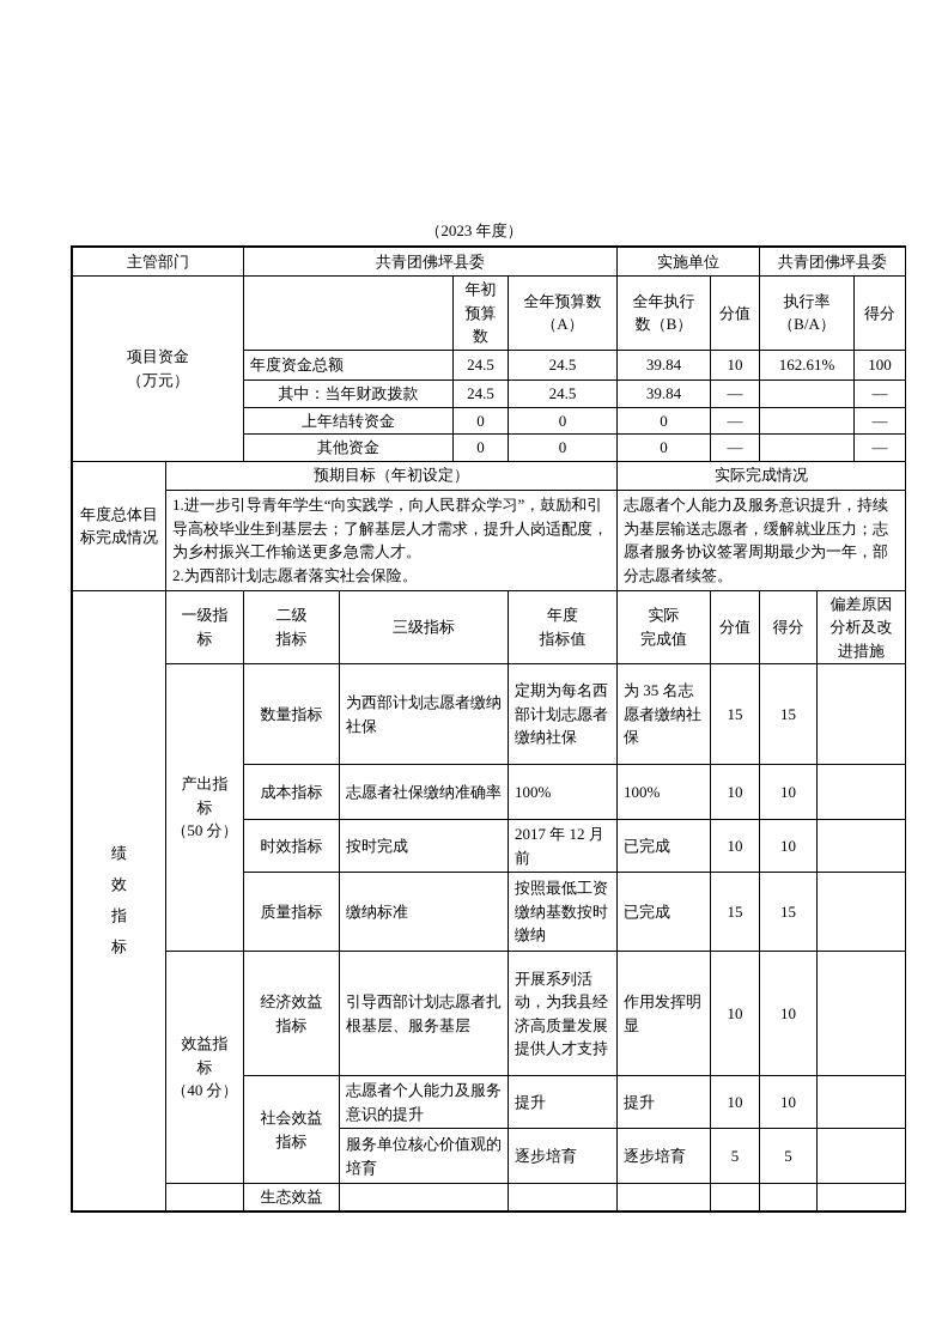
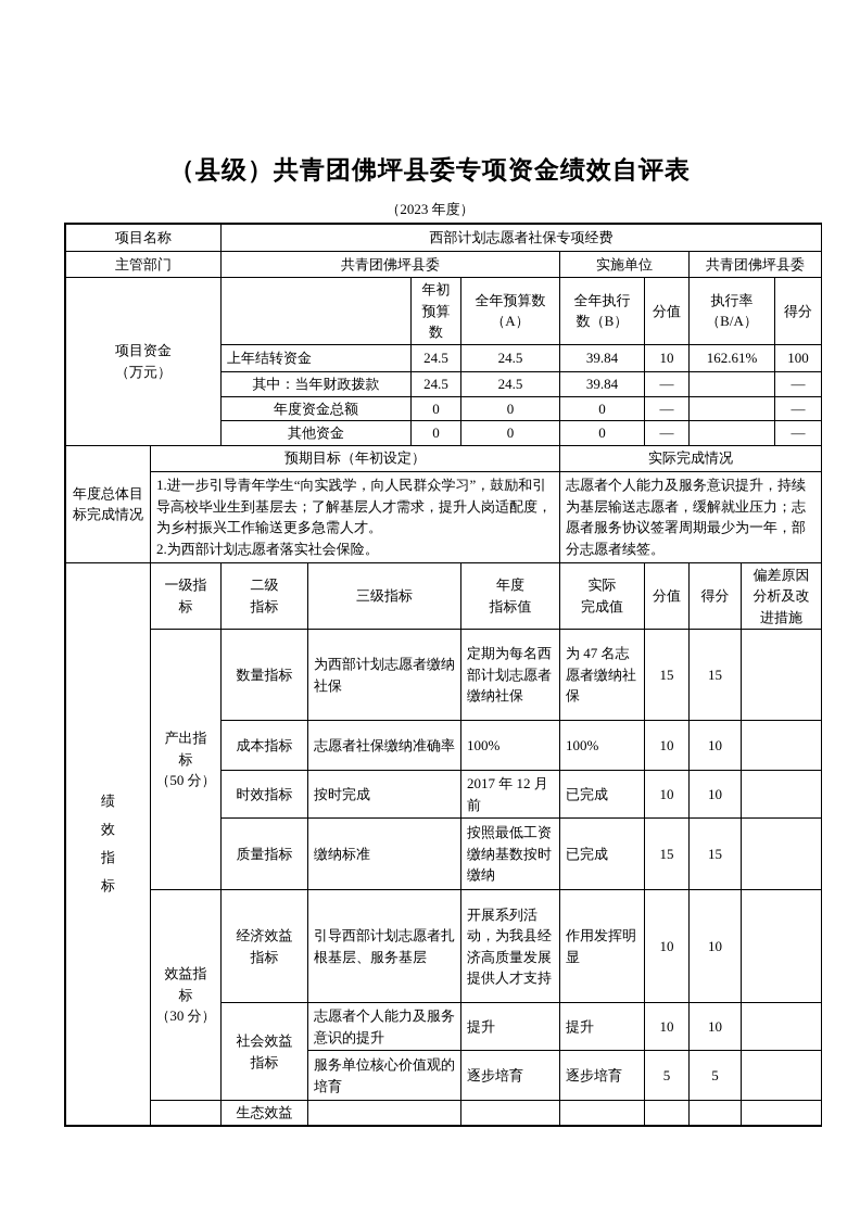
+ （县级）共青团佛坪县委专项资金绩效自评表
  （2023 年度）
+ 项目名称	西部计划志愿者社保专项经费
  主管部门	共青团佛坪县委	实施单位	共青团佛坪县委
  项目资金 （万元）		年初 预算 数	全年预算数 （A）	全年执行 数（B）	分值	执行率 （B/A）	得分
- 年度资金总额	24.5	24.5	39.84	10	162.61%	100
+ 上年结转资金	24.5	24.5	39.84	10	162.61%	100
  其中：当年财政拨款	24.5	24.5	39.84	—		—
- 上年结转资金	0	0	0	—		—
+ 年度资金总额	0	0	0	—		—
  其他资金	0	0	0	—		—
  年度总体目 标完成情况	预期目标（年初设定）	实际完成情况
  1.进一步引导青年学生“向实践学，向人民群众学习”，鼓励和引导高校毕业生到基层去；了解基层人才需求，提升人岗适配度，为乡村振兴工作输送更多急需人才。 2.为西部计划志愿者落实社会保险。	志愿者个人能力及服务意识提升，持续为基层输送志愿者，缓解就业压力；志愿者服务协议签署周期最少为一年，部分志愿者续签。
  绩 效 指 标	一级指 标	二级 指标	三级指标	年度 指标值	实际 完成值	分值	得分	偏差原因 分析及改 进措施
- 产出指 标 （50 分）	数量指标	为西部计划志愿者缴纳社保	定期为每名西部计划志愿者缴纳社保	为 35 名志愿者缴纳社保	15	15
+ 产出指 标 （50 分）	数量指标	为西部计划志愿者缴纳社保	定期为每名西部计划志愿者缴纳社保	为 47 名志愿者缴纳社保	15	15
  成本指标	志愿者社保缴纳准确率	100%	100%	10	10
  时效指标	按时完成	2017 年 12 月前	已完成	10	10
  质量指标	缴纳标准	按照最低工资缴纳基数按时缴纳	已完成	15	15
- 效益指 标 （40 分）	经济效益 指标	引导西部计划志愿者扎根基层、服务基层	开展系列活动，为我县经济高质量发展提供人才支持	作用发挥明显	10	10
+ 效益指 标 （30 分）	经济效益 指标	引导西部计划志愿者扎根基层、服务基层	开展系列活动，为我县经济高质量发展提供人才支持	作用发挥明显	10	10
  社会效益 指标	志愿者个人能力及服务意识的提升	提升	提升	10	10
  服务单位核心价值观的培育	逐步培育	逐步培育	5	5
  	生态效益
